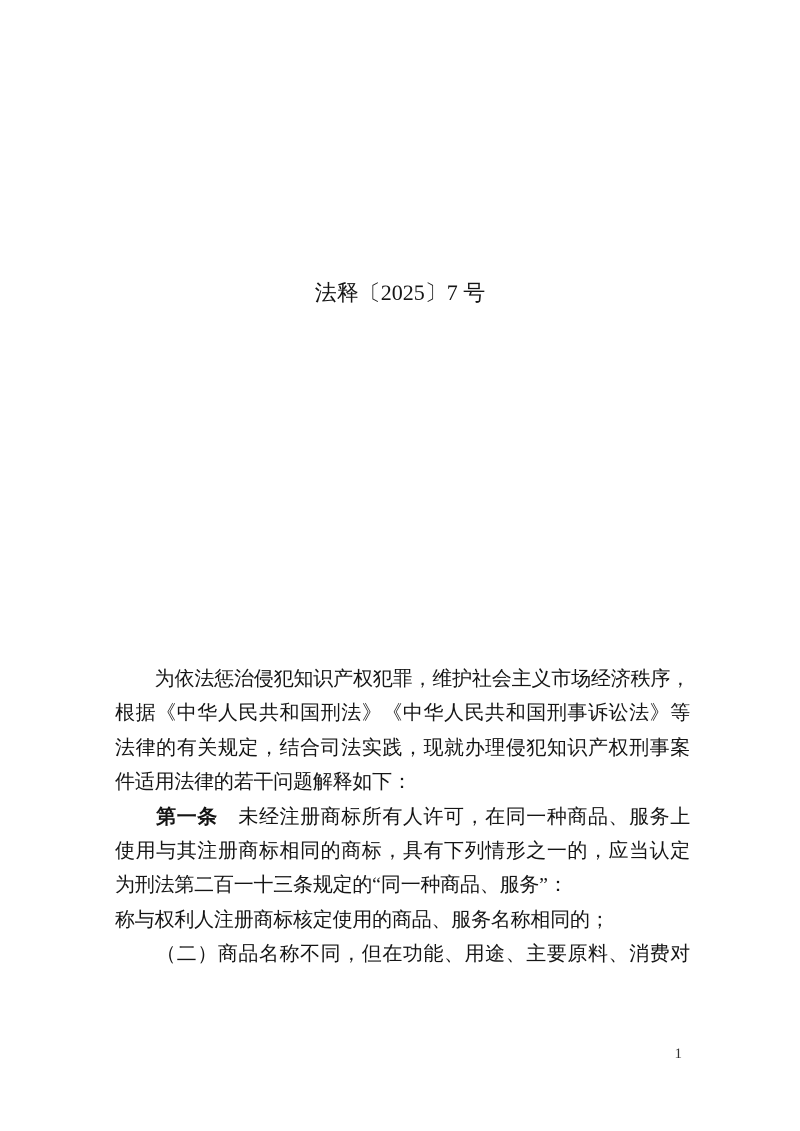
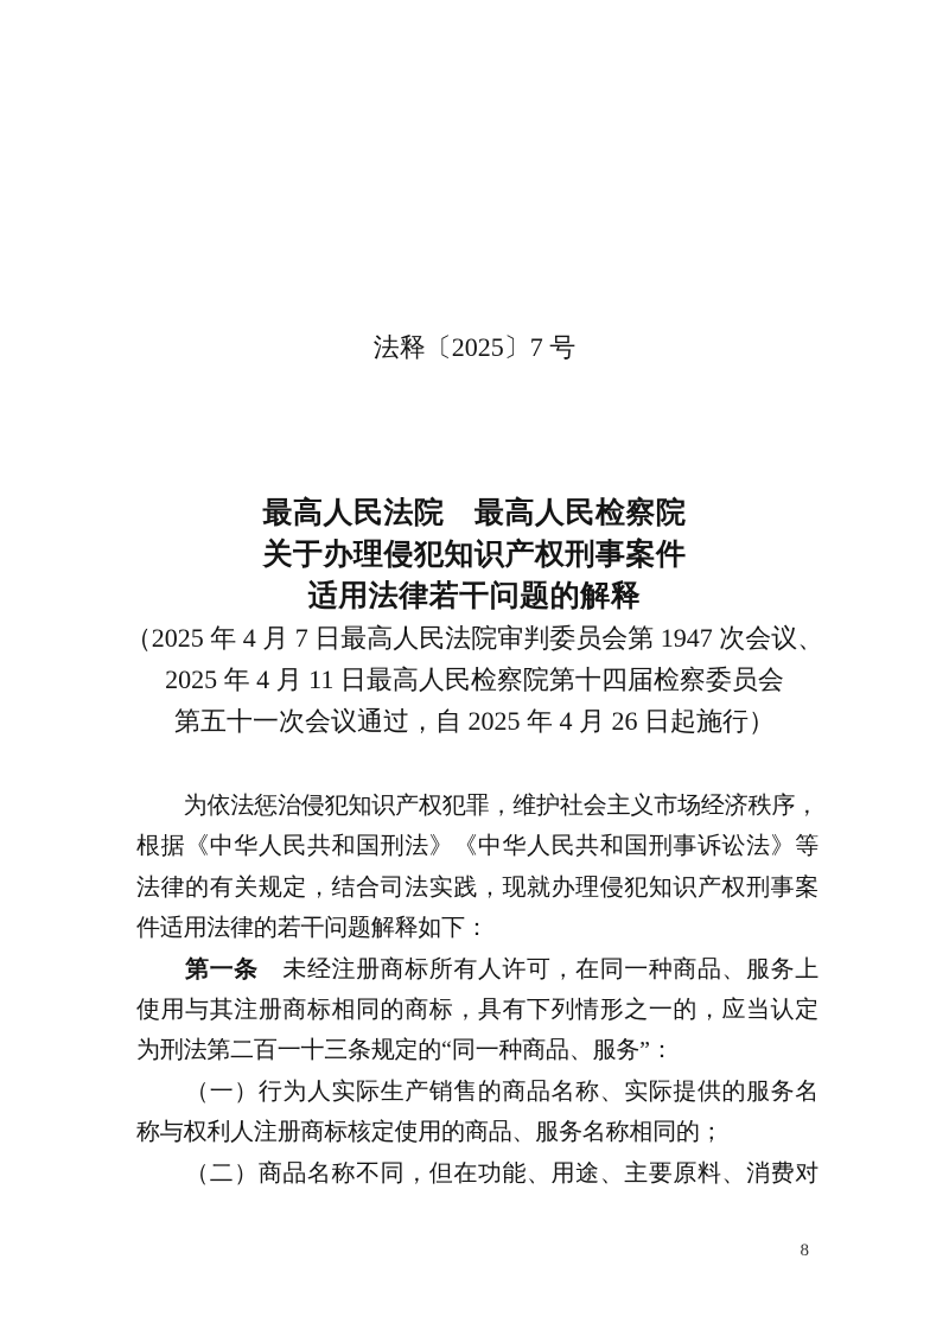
  法释〔2025〕7 号
+ 最高人民法院 最高人民检察院
+ 关于办理侵犯知识产权刑事案件
+ 适用法律若干问题的解释
+ （2025 年 4 月 7 日最高人民法院审判委员会第 1947 次会议、
+ 2025 年 4 月 11 日最高人民检察院第十四届检察委员会
+ 第五十一次会议通过，自 2025 年 4 月 26 日起施行）
  为依法惩治侵犯知识产权犯罪，维护社会主义市场经济秩序，
  根据《中华人民共和国刑法》《中华人民共和国刑事诉讼法》等
  法律的有关规定，结合司法实践，现就办理侵犯知识产权刑事案
  件适用法律的若干问题解释如下：
  第一条 未经注册商标所有人许可，在同一种商品、服务上
  使用与其注册商标相同的商标，具有下列情形之一的，应当认定
  为刑法第二百一十三条规定的“同一种商品、服务”：
+ （一）行为人实际生产销售的商品名称、实际提供的服务名
  称与权利人注册商标核定使用的商品、服务名称相同的；
  （二）商品名称不同，但在功能、用途、主要原料、消费对
- 1
+ 8
